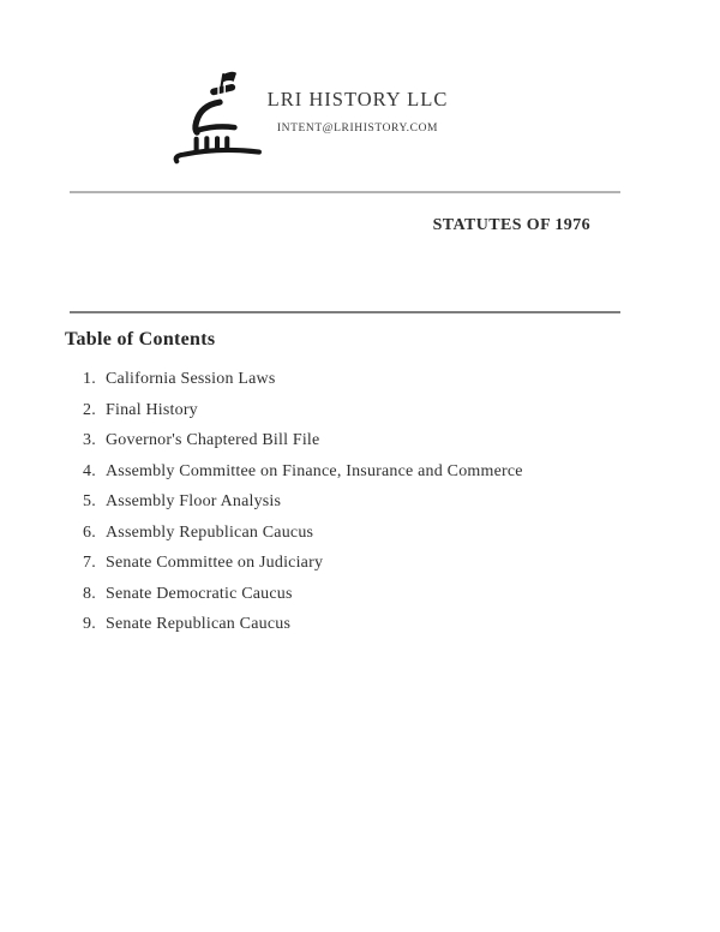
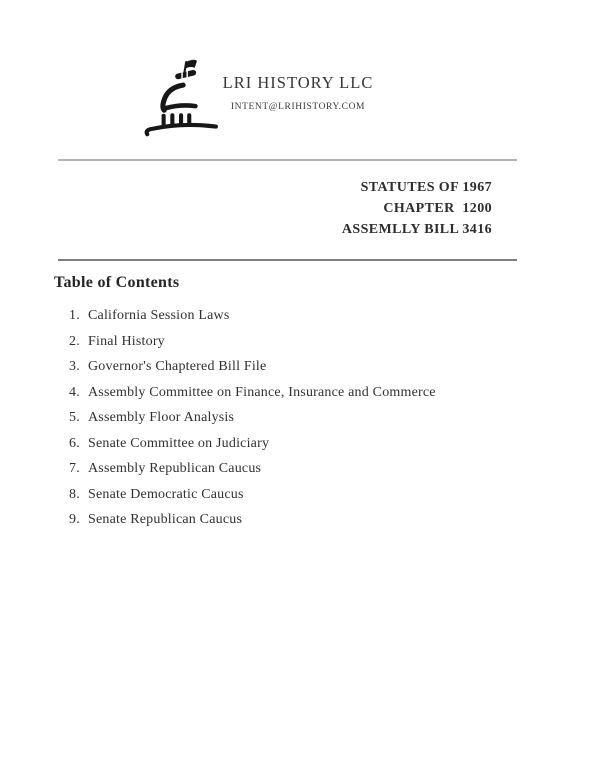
  LRI HISTORY LLC
  INTENT@LRIHISTORY.COM
- STATUTES OF 1976
+ STATUTES OF 1967
+ CHAPTER 1200
+ ASSEMLLY BILL 3416
  Table of Contents
  1.
  California Session Laws
  2.
  Final History
  3.
  Governor's Chaptered Bill File
  4.
  Assembly Committee on Finance, Insurance and Commerce
  5.
  Assembly Floor Analysis
  6.
- Assembly Republican Caucus
+ Senate Committee on Judiciary
  7.
- Senate Committee on Judiciary
+ Assembly Republican Caucus
  8.
  Senate Democratic Caucus
  9.
  Senate Republican Caucus
